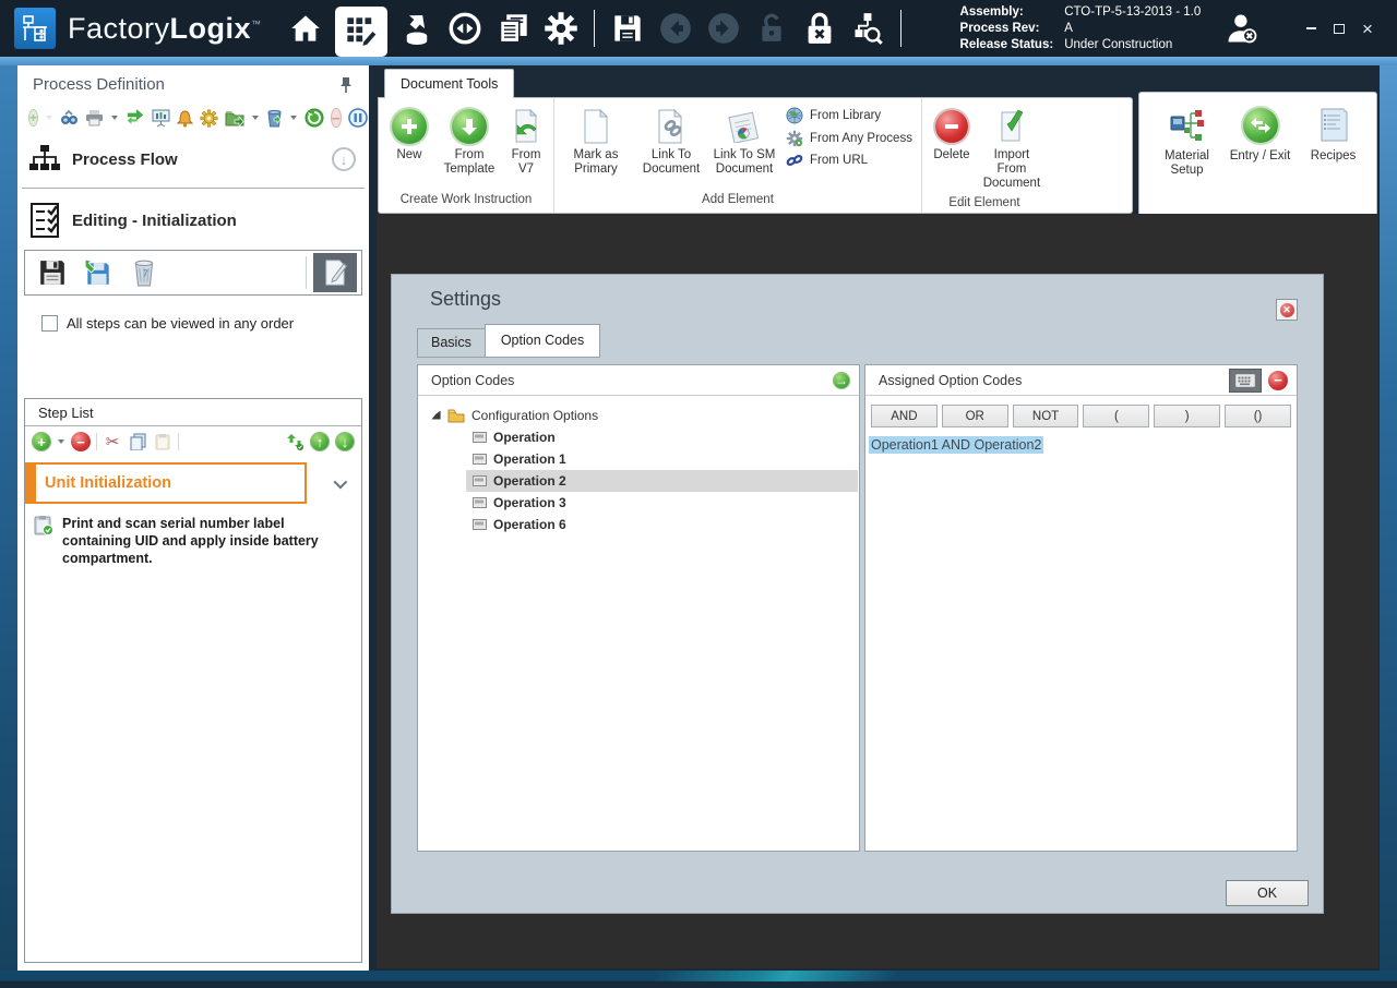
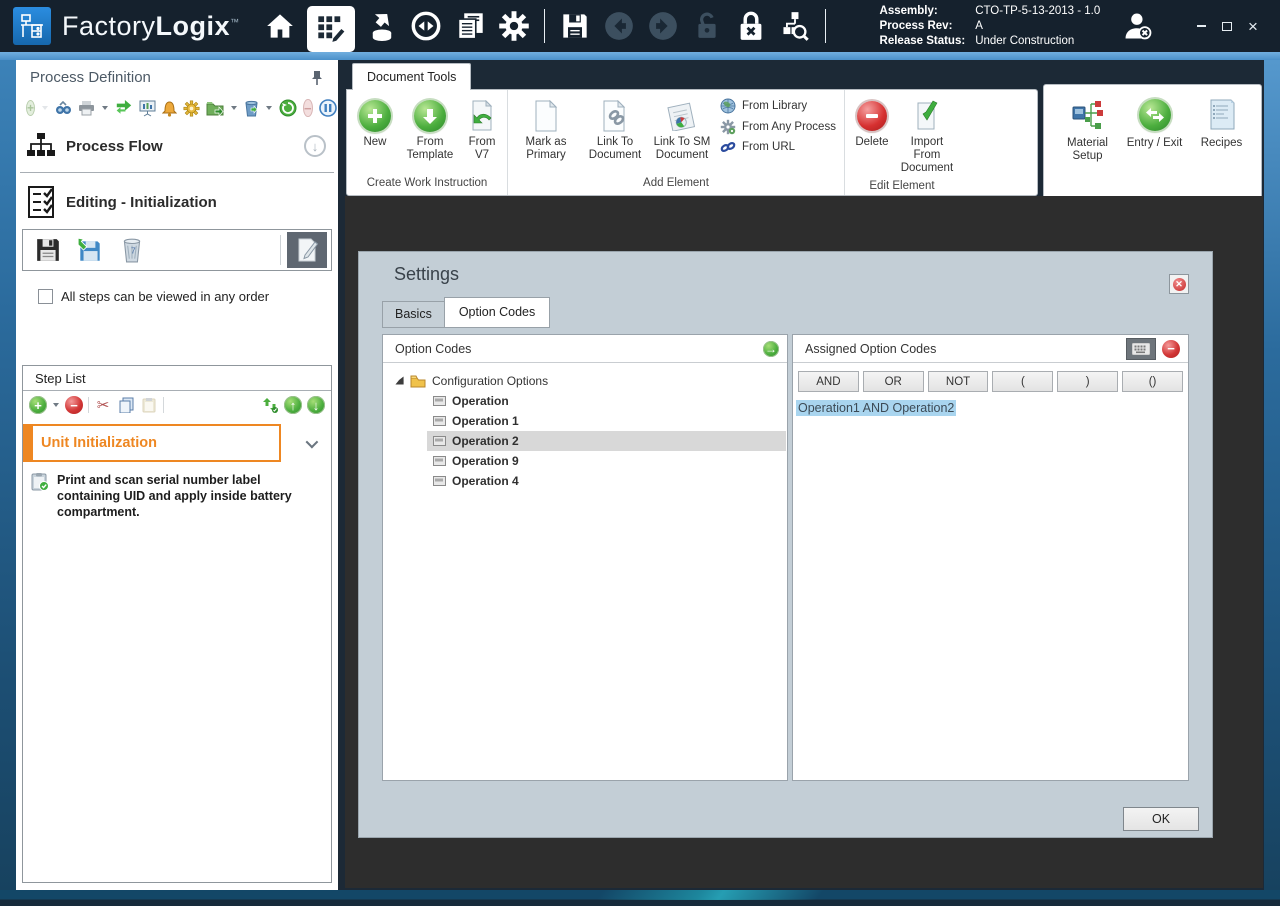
  FactoryLogix™
  Assembly:
  CTO-TP-5-13-2013 - 1.0
  Process Rev:
  A
  Release Status:
  Under Construction
  ×
  Process Definition
  +
  −
  Process Flow
  ↓
  Editing - Initialization
  7
  All steps can be viewed in any order
  Step List
  +
  −
  ✂
  ↑
  ↓
  Unit Initialization
  Print and scan serial number label containing UID and apply inside battery compartment.
  Document Tools
  New
  From Template
  From V7
  Create Work Instruction
  Mark as Primary
  Link To Document
  Link To SM Document
  From Library
  From Any Process
  From URL
  Add Element
  Delete
  Import From Document
  Edit Element
  Material Setup
  Entry / Exit
  Recipes
  Settings
  ✕
  Basics
  Option Codes
  Option Codes
  →
  Configuration Options
  Operation
  Operation 1
  Operation 2
- Operation 3
+ Operation 9
- Operation 6
+ Operation 4
  Assigned Option Codes
  −
  AND
  OR
  NOT
  (
  )
  ()
  Operation1 AND Operation2
  OK
